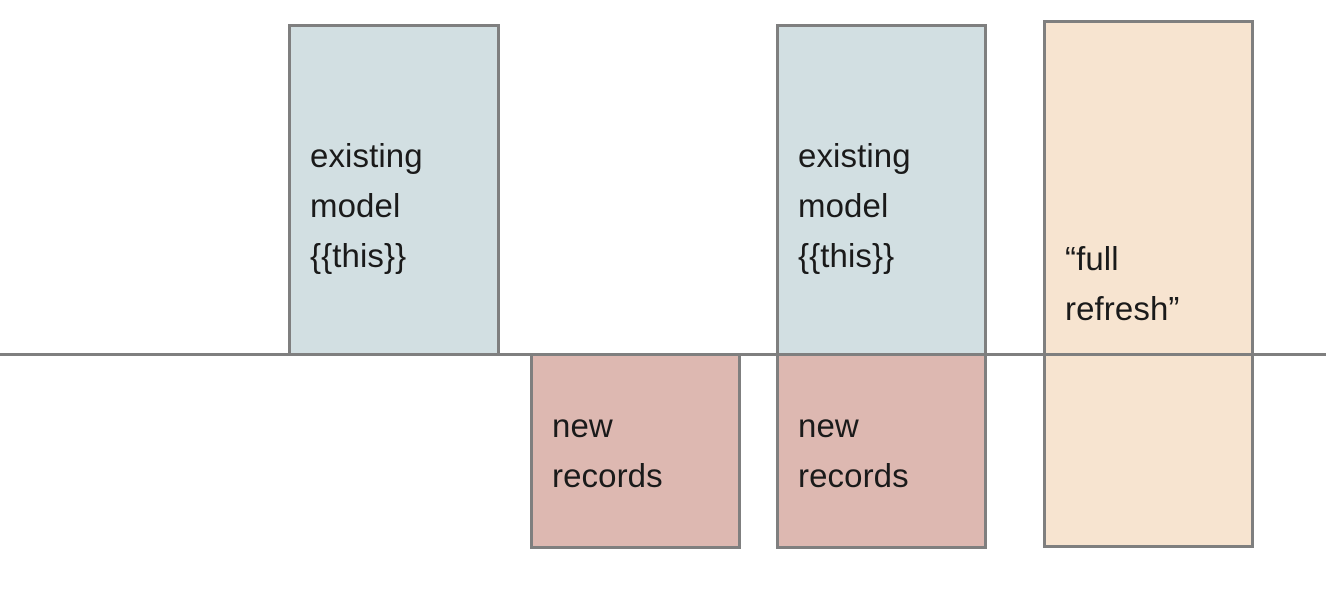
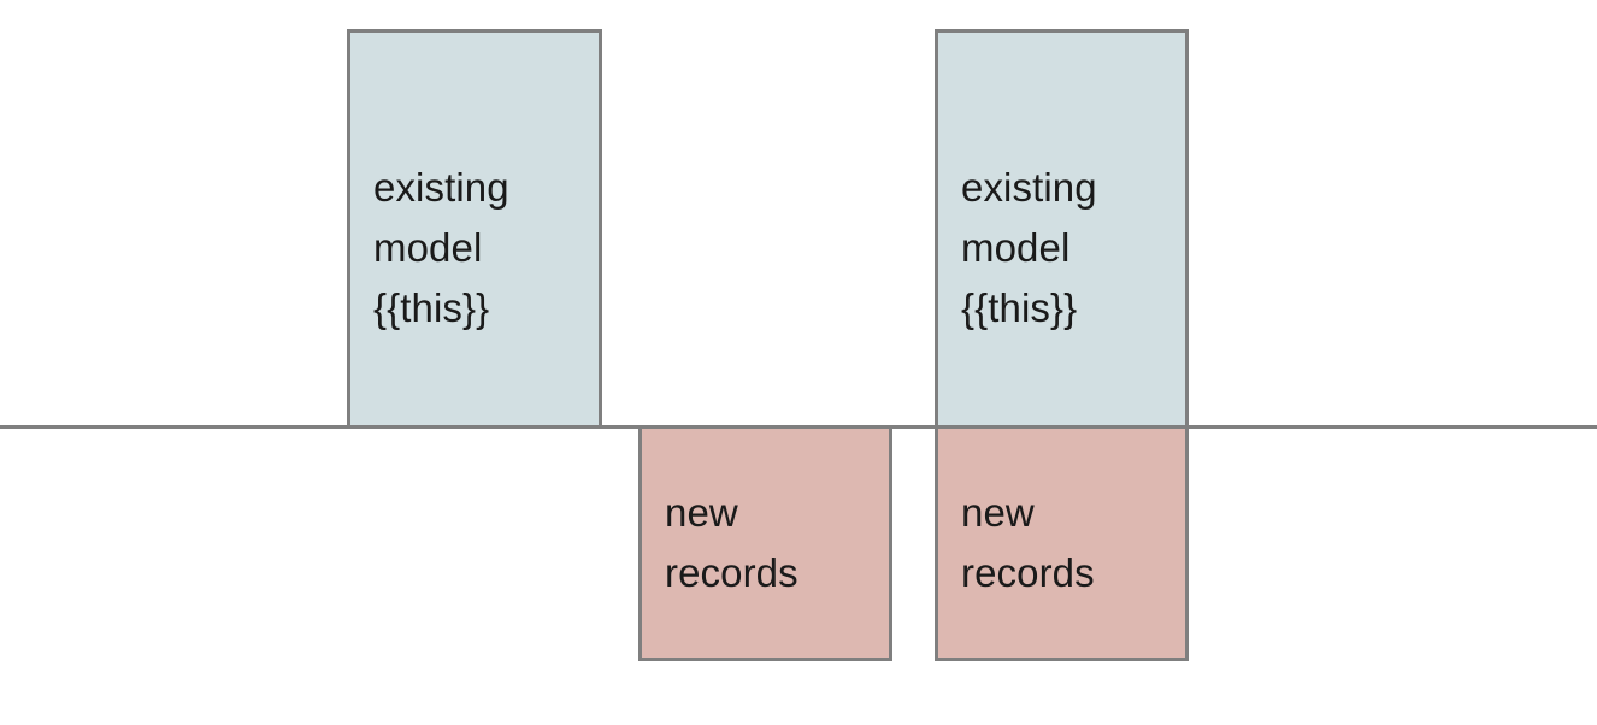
  existing
  model
  {{this}}
  new
  records
  existing
  model
  {{this}}
  new
  records
- “full
- refresh”
